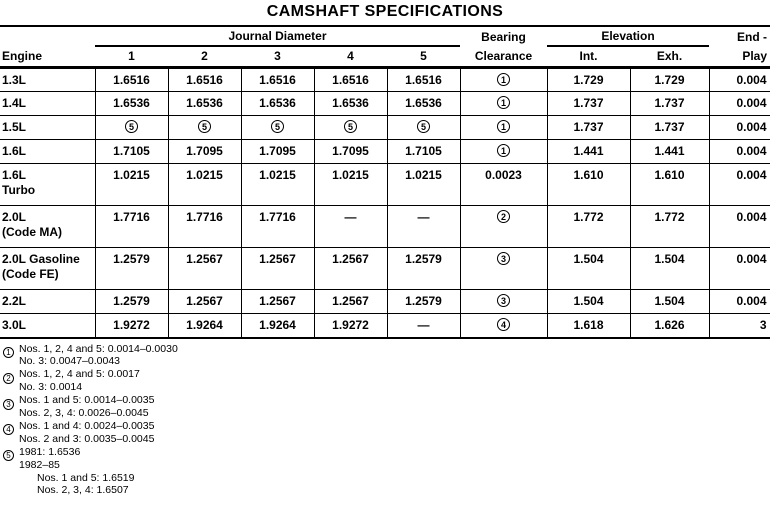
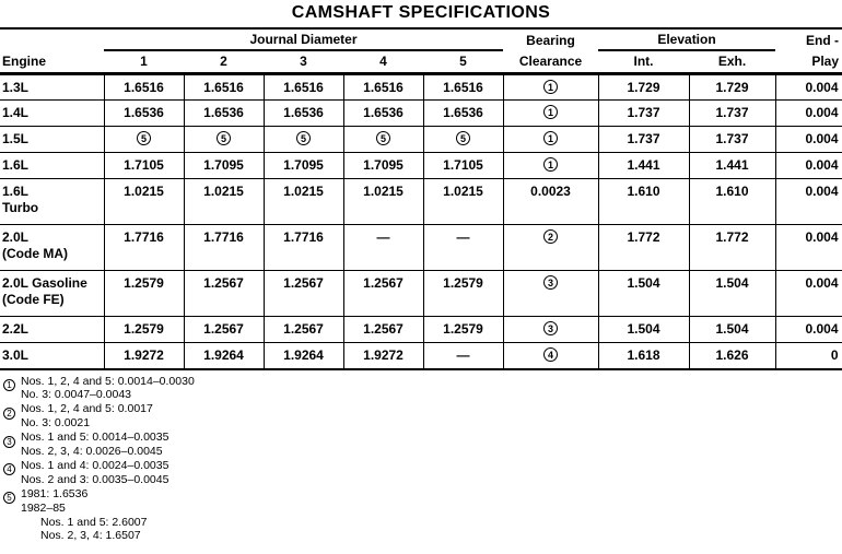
  CAMSHAFT SPECIFICATIONS
  	Journal Diameter	Bearing	Elevation	End -
  Engine	1	2	3	4	5	Clearance	Int.	Exh.	Play
  1.3L	1.6516	1.6516	1.6516	1.6516	1.6516	1	1.729	1.729	0.004
  1.4L	1.6536	1.6536	1.6536	1.6536	1.6536	1	1.737	1.737	0.004
  1.5L	5	5	5	5	5	1	1.737	1.737	0.004
  1.6L	1.7105	1.7095	1.7095	1.7095	1.7105	1	1.441	1.441	0.004
  1.6L Turbo	1.0215	1.0215	1.0215	1.0215	1.0215	0.0023	1.610	1.610	0.004
  2.0L (Code MA)	1.7716	1.7716	1.7716	—	—	2	1.772	1.772	0.004
  2.0L Gasoline (Code FE)	1.2579	1.2567	1.2567	1.2567	1.2579	3	1.504	1.504	0.004
  2.2L	1.2579	1.2567	1.2567	1.2567	1.2579	3	1.504	1.504	0.004
- 3.0L	1.9272	1.9264	1.9264	1.9272	—	4	1.618	1.626	3
+ 3.0L	1.9272	1.9264	1.9264	1.9272	—	4	1.618	1.626	0
  1
  Nos. 1, 2, 4 and 5: 0.0014–0.0030
  No. 3: 0.0047–0.0043
  2
  Nos. 1, 2, 4 and 5: 0.0017
- No. 3: 0.0014
+ No. 3: 0.0021
  3
  Nos. 1 and 5: 0.0014–0.0035
  Nos. 2, 3, 4: 0.0026–0.0045
  4
  Nos. 1 and 4: 0.0024–0.0035
  Nos. 2 and 3: 0.0035–0.0045
  5
  1981: 1.6536
  1982–85
- Nos. 1 and 5: 1.6519
+ Nos. 1 and 5: 2.6007
  Nos. 2, 3, 4: 1.6507
